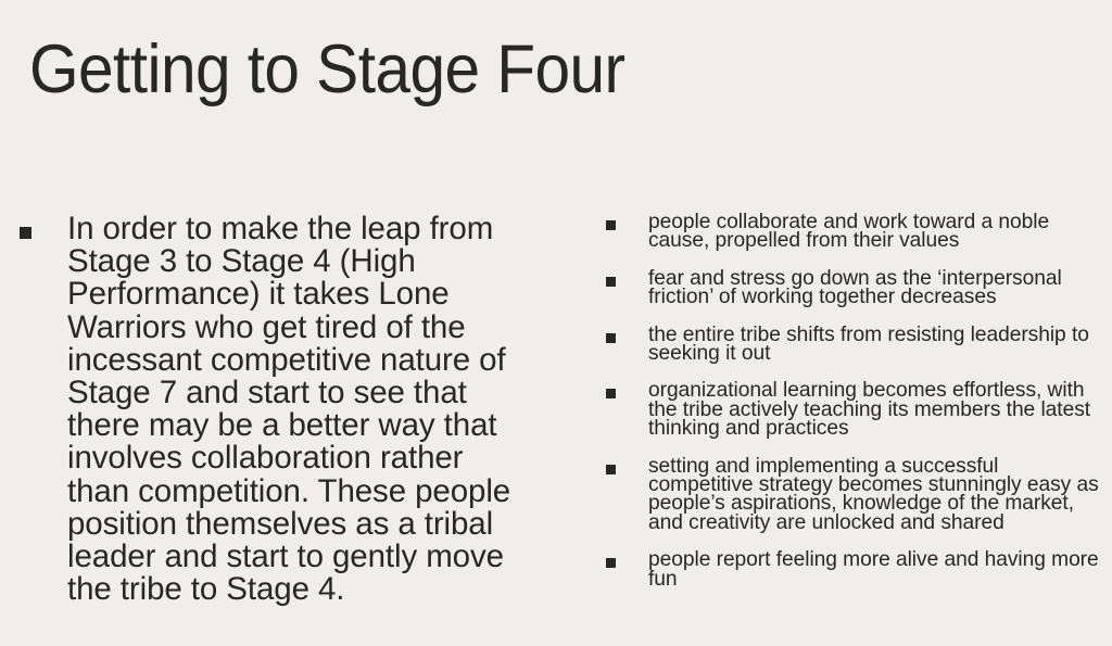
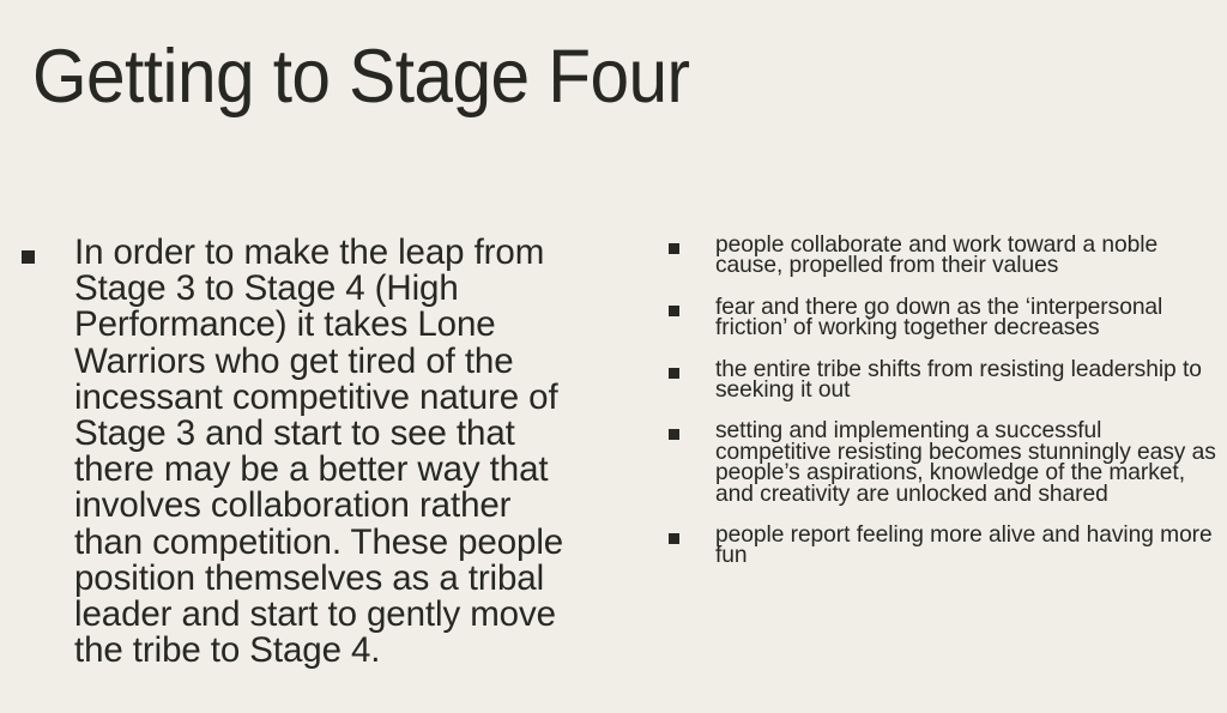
  Getting to Stage Four
- In order to make the leap from Stage 3 to Stage 4 (High Performance) it takes Lone Warriors who get tired of the incessant competitive nature of Stage 7 and start to see that there may be a better way that involves collaboration rather than competition. These people position themselves as a tribal leader and start to gently move the tribe to Stage 4.
+ In order to make the leap from Stage 3 to Stage 4 (High Performance) it takes Lone Warriors who get tired of the incessant competitive nature of Stage 3 and start to see that there may be a better way that involves collaboration rather than competition. These people position themselves as a tribal leader and start to gently move the tribe to Stage 4.
  people collaborate and work toward a noble cause, propelled from their values
- fear and stress go down as the ‘interpersonal friction’ of working together decreases
+ fear and there go down as the ‘interpersonal friction’ of working together decreases
  the entire tribe shifts from resisting leadership to seeking it out
- organizational learning becomes effortless, with the tribe actively teaching its members the latest thinking and practices
- setting and implementing a successful competitive strategy becomes stunningly easy as people’s aspirations, knowledge of the market, and creativity are unlocked and shared
+ setting and implementing a successful competitive resisting becomes stunningly easy as people’s aspirations, knowledge of the market, and creativity are unlocked and shared
  people report feeling more alive and having more fun
